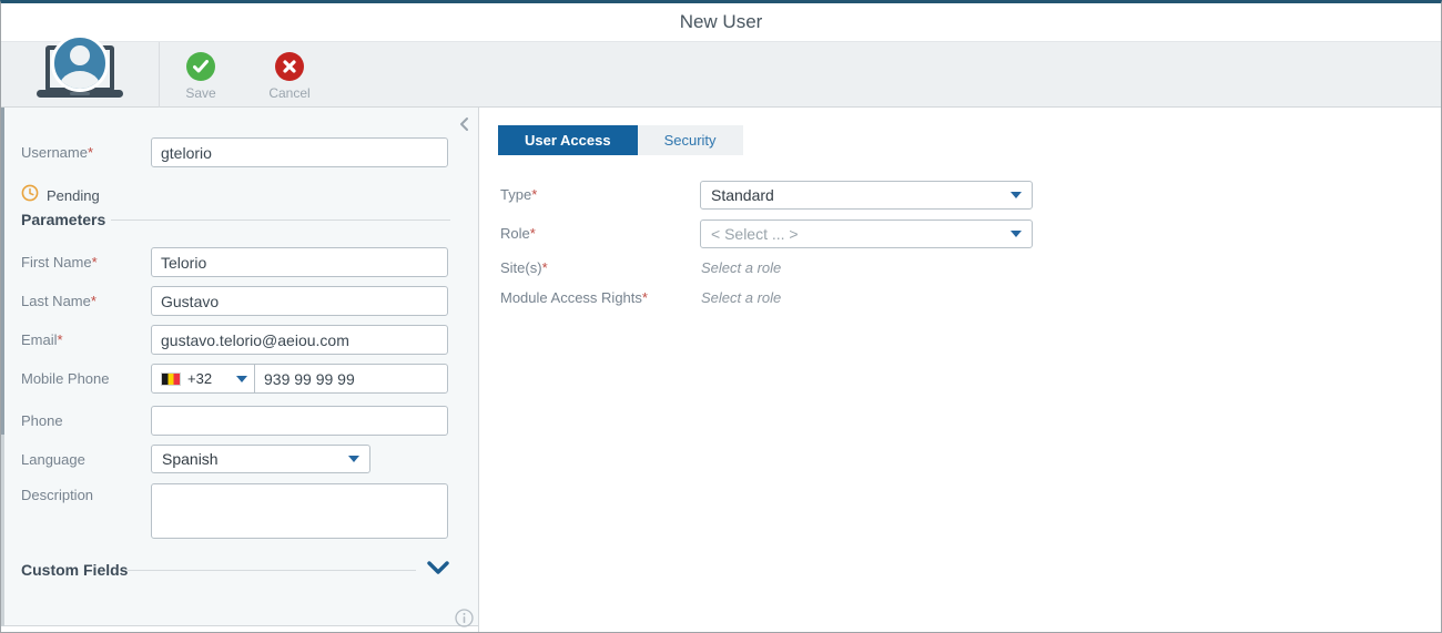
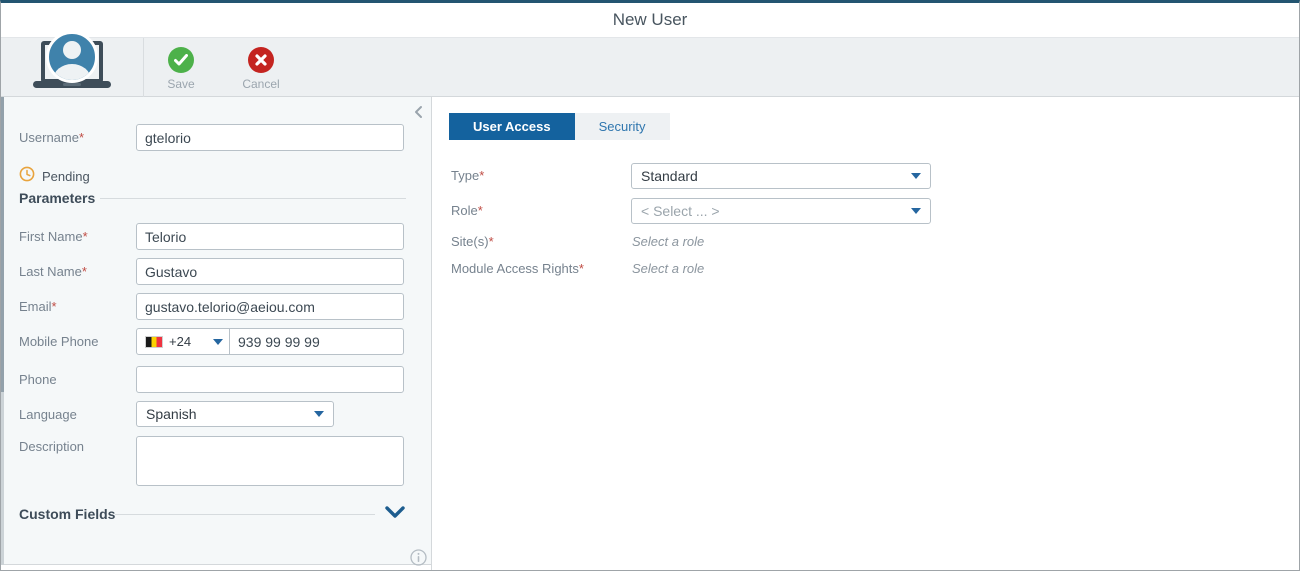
  New User
  Save
  Cancel
  Username*
  gtelorio
  Pending
  Parameters
  First Name*
  Telorio
  Last Name*
  Gustavo
  Email*
  gustavo.telorio@aeiou.com
  Mobile Phone
- +32
+ +24
  939 99 99 99
  Phone
  Language
  Spanish
  Description
  Custom Fields
  User Access
  Security
  Type*
  Standard
  Role*
  < Select ... >
  Site(s)*
  Select a role
  Module Access Rights*
  Select a role
